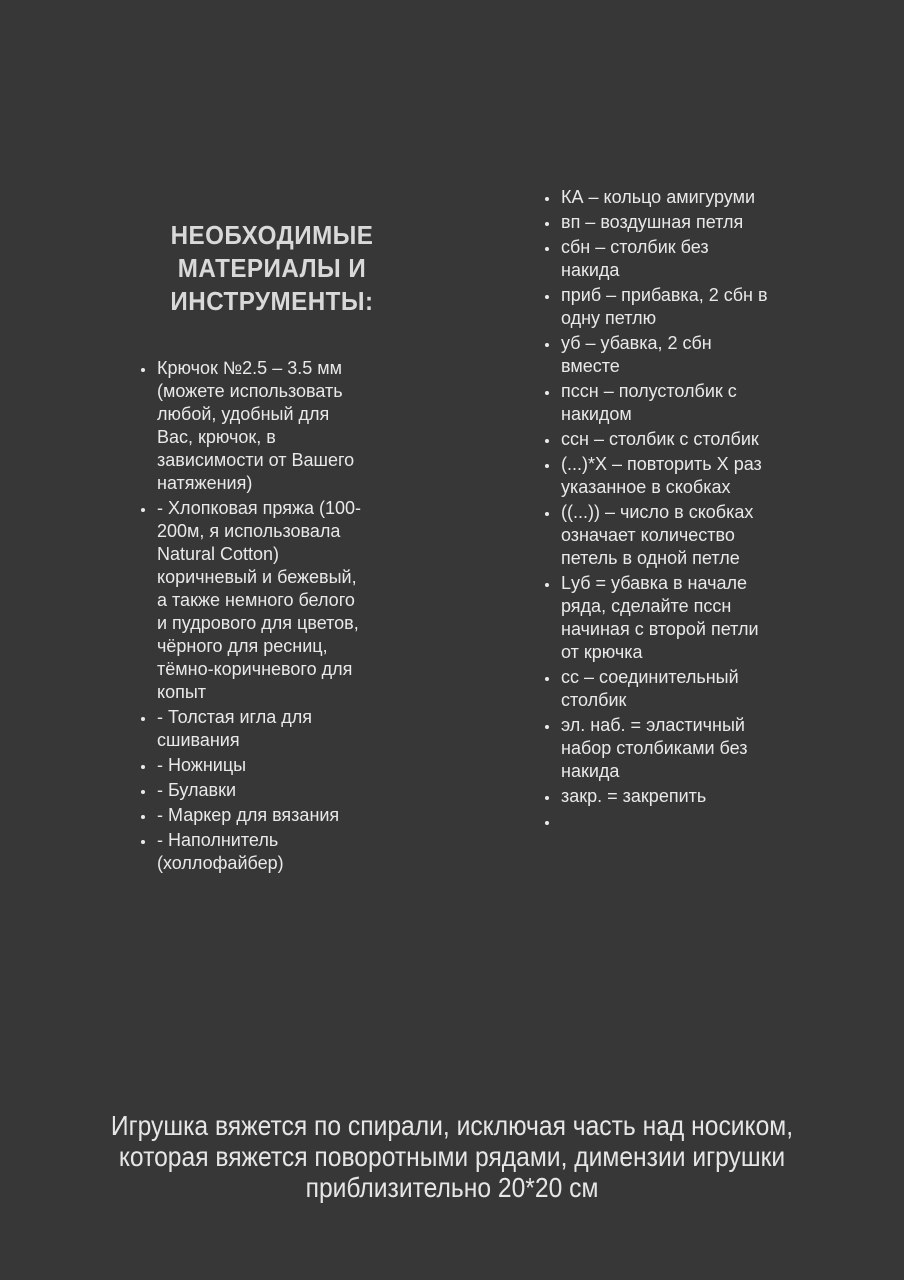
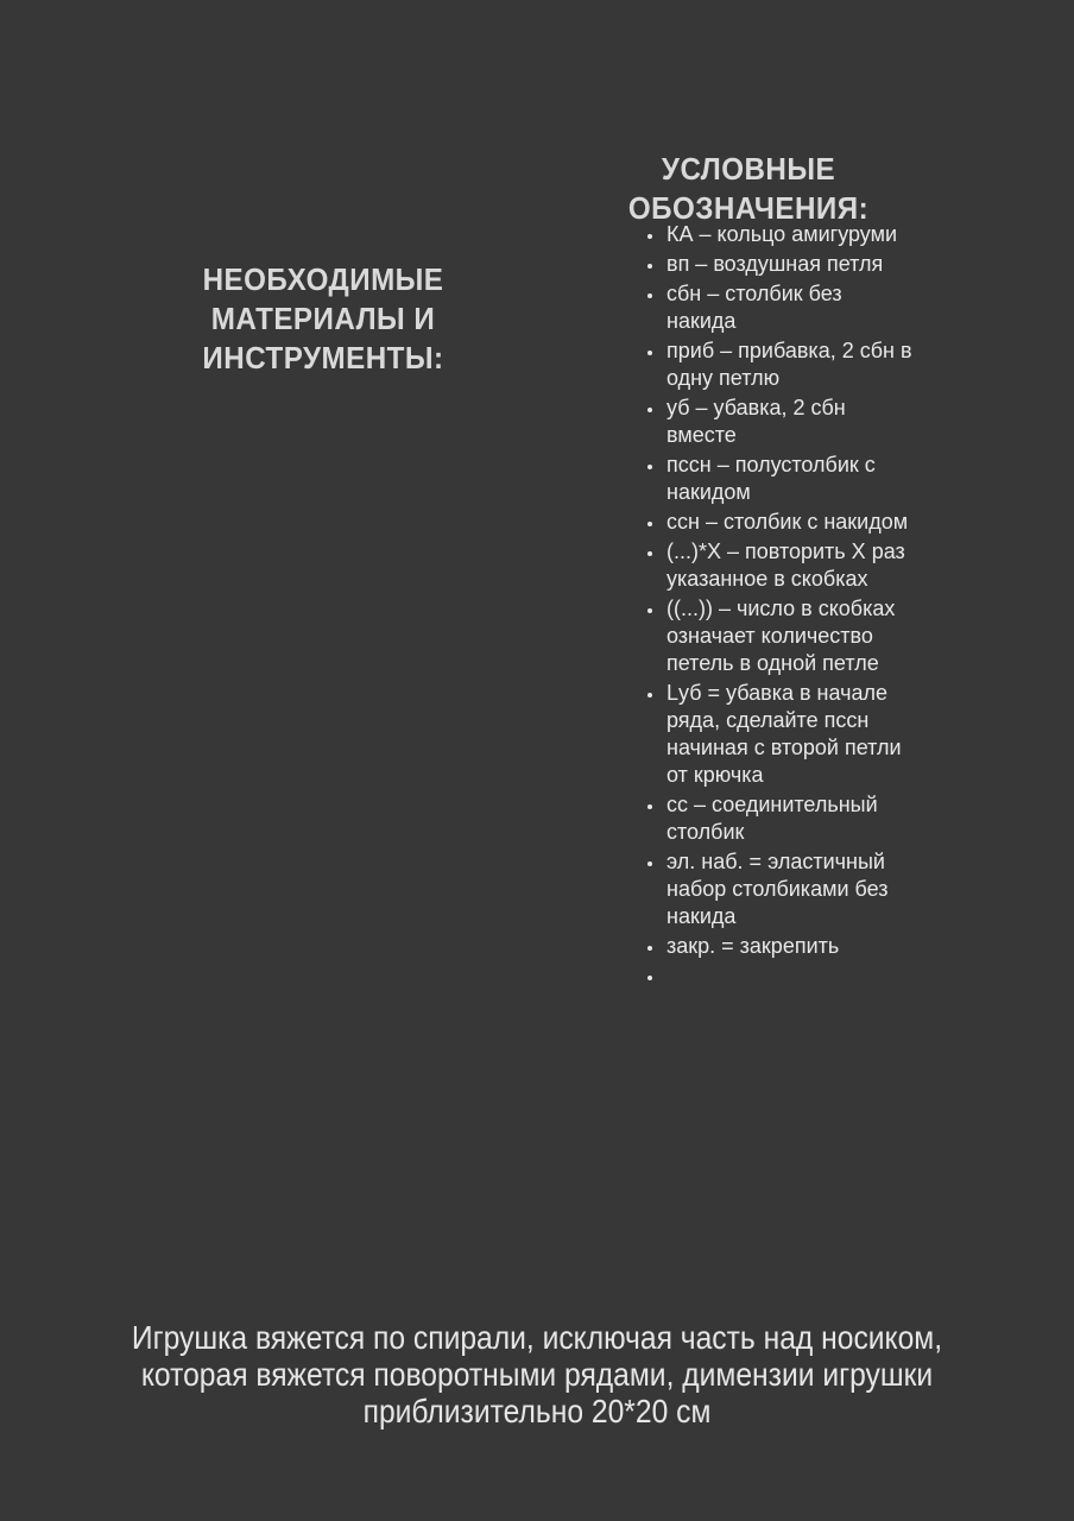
+ УСЛОВНЫЕ ОБОЗНАЧЕНИЯ:
  НЕОБХОДИМЫЕ МАТЕРИАЛЫ И
  ИНСТРУМЕНТЫ:
- Крючок №2.5 – 3.5 мм
- (можете использовать
- любой, удобный для
- Вас, крючок, в
- зависимости от Вашего
- натяжения)
- - Хлопковая пряжа (100-
- 200м, я использовала
- Natural Cotton)
- коричневый и бежевый,
- а также немного белого
- и пудрового для цветов,
- чёрного для ресниц,
- тёмно-коричневого для
- копыт
- - Толстая игла для
- сшивания
- - Ножницы
- - Булавки
- - Маркер для вязания
- - Наполнитель
- (холлофайбер)
  КА – кольцо амигуруми
  вп – воздушная петля
  сбн – столбик без
  накида
  приб – прибавка, 2 сбн в
  одну петлю
  уб – убавка, 2 сбн
  вместе
  пссн – полустолбик с
  накидом
- ссн – столбик с столбик
+ ссн – столбик с накидом
  (...)*Х – повторить Х раз
  указанное в скобках
  ((...)) – число в скобках
  означает количество
  петель в одной петле
  Lуб = убавка в начале
  ряда, сделайте пссн
  начиная с второй петли
  от крючка
  сс – соединительный
  столбик
  эл. наб. = эластичный
  набор столбиками без
  накида
  закр. = закрепить
  Игрушка вяжется по спирали, исключая часть над носиком,
  которая вяжется поворотными рядами, димензии игрушки
  приблизительно 20*20 см
